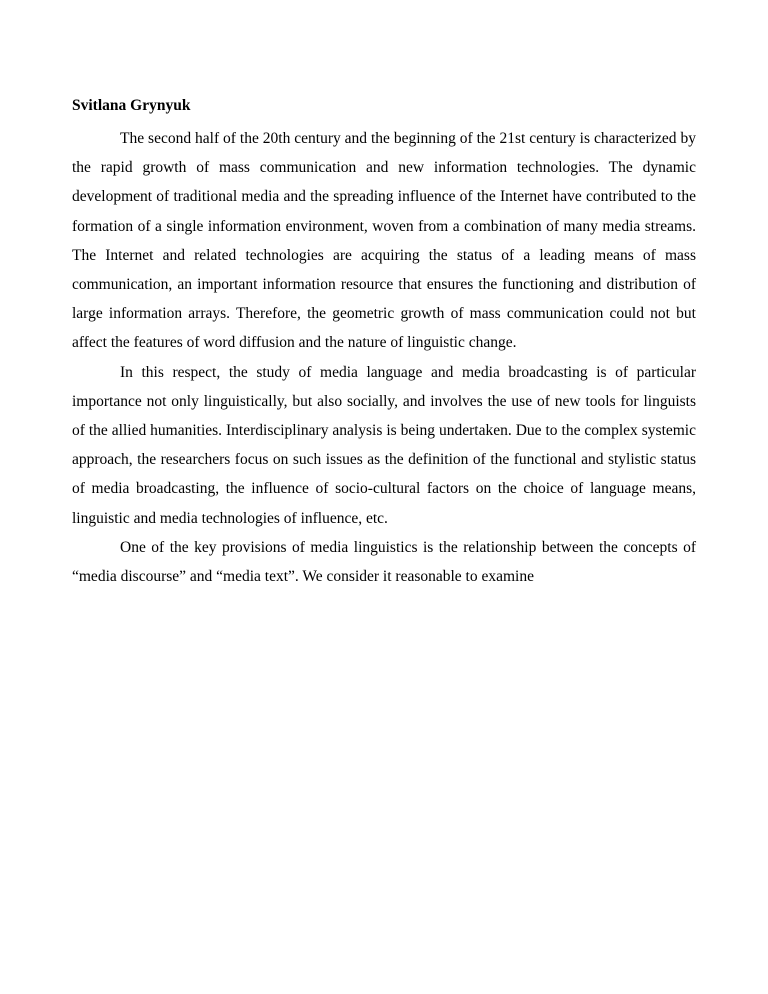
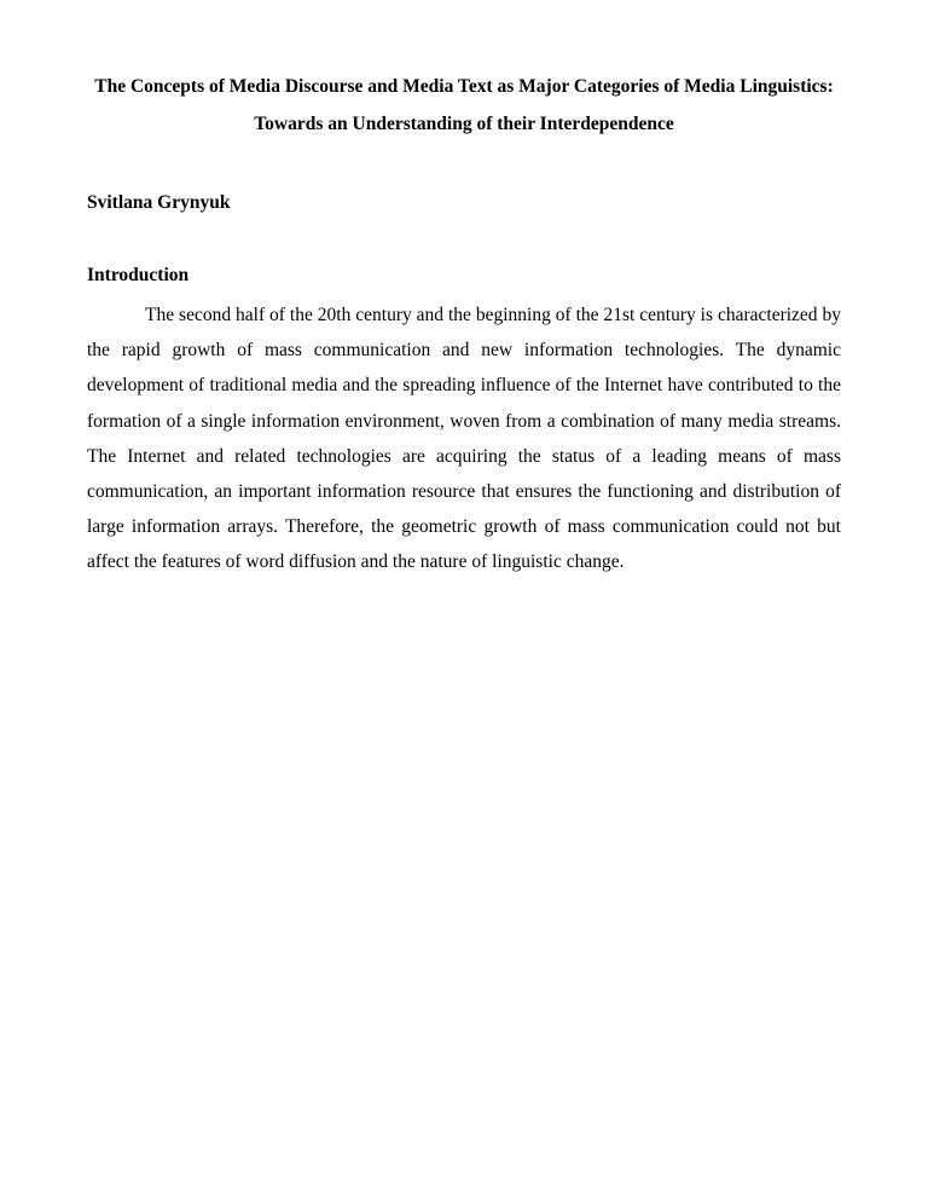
+ The Concepts of Media Discourse and Media Text as Major Categories of Media Linguistics: Towards an Understanding of their Interdependence
  Svitlana Grynyuk
+ Introduction
  The second half of the 20th century and the beginning of the 21st century is characterized by the rapid growth of mass communication and new information technologies. The dynamic development of traditional media and the spreading influence of the Internet have contributed to the formation of a single information environment, woven from a combination of many media streams. The Internet and related technologies are acquiring the status of a leading means of mass communication, an important information resource that ensures the functioning and distribution of large information arrays. Therefore, the geometric growth of mass communication could not but affect the features of word diffusion and the nature of linguistic change.
- In this respect, the study of media language and media broadcasting is of particular importance not only linguistically, but also socially, and involves the use of new tools for linguists of the allied humanities. Interdisciplinary analysis is being undertaken. Due to the complex systemic approach, the researchers focus on such issues as the definition of the functional and stylistic status of media broadcasting, the influence of socio-cultural factors on the choice of language means, linguistic and media technologies of influence, etc.
- One of the key provisions of media linguistics is the relationship between the concepts of “media discourse” and “media text”. We consider it reasonable to examine
